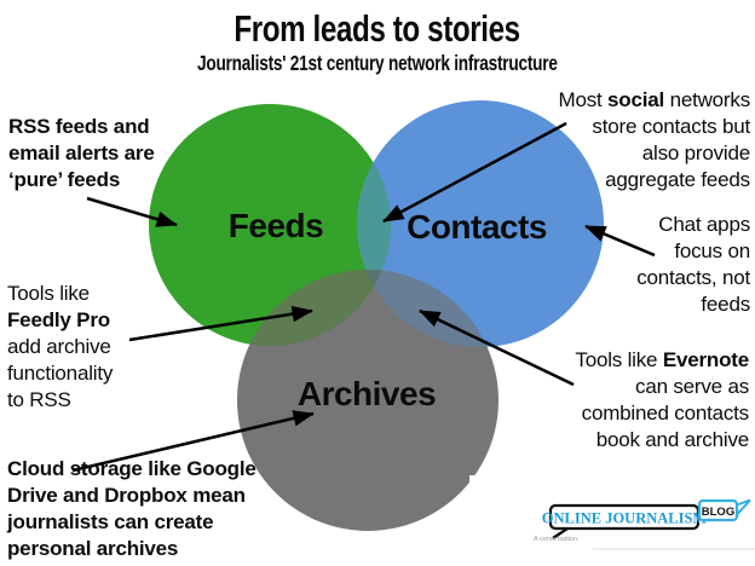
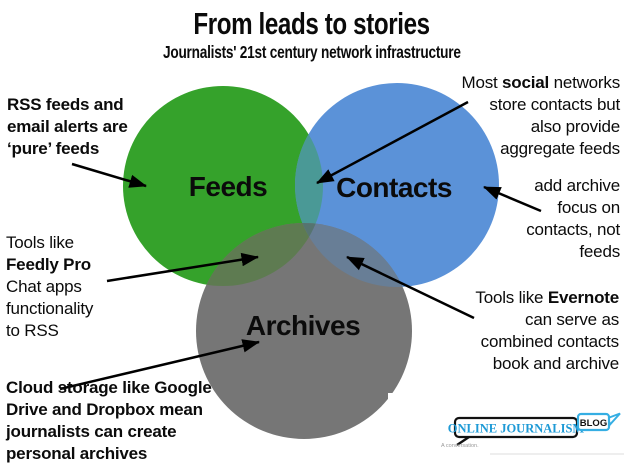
  From leads to stories
  Journalists' 21st century network infrastructure
  Feeds
  Contacts
  Archives
  RSS feeds and
  email alerts are
  ‘pure’ feeds
  Tools like
  Feedly Pro
- add archive
+ Chat apps
  functionality
  to RSS
  Cloud storage like Google
  Drive and Dropbox mean
  journalists can create
  personal archives
  Most social networks
  store contacts but
  also provide
  aggregate feeds
- Chat apps
+ add archive
  focus on
  contacts, not
  feeds
  Tools like Evernote
  can serve as
  combined contacts
  book and archive
  ONLINE JOURNALIS
  BLOG
